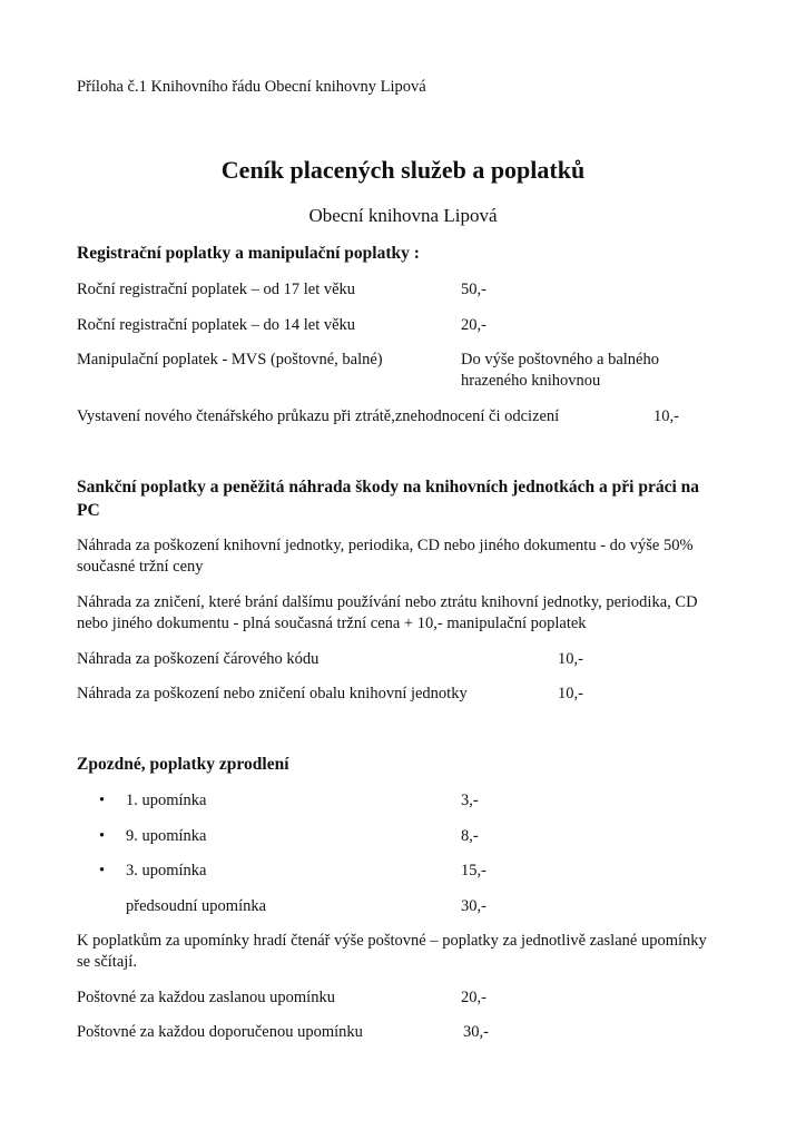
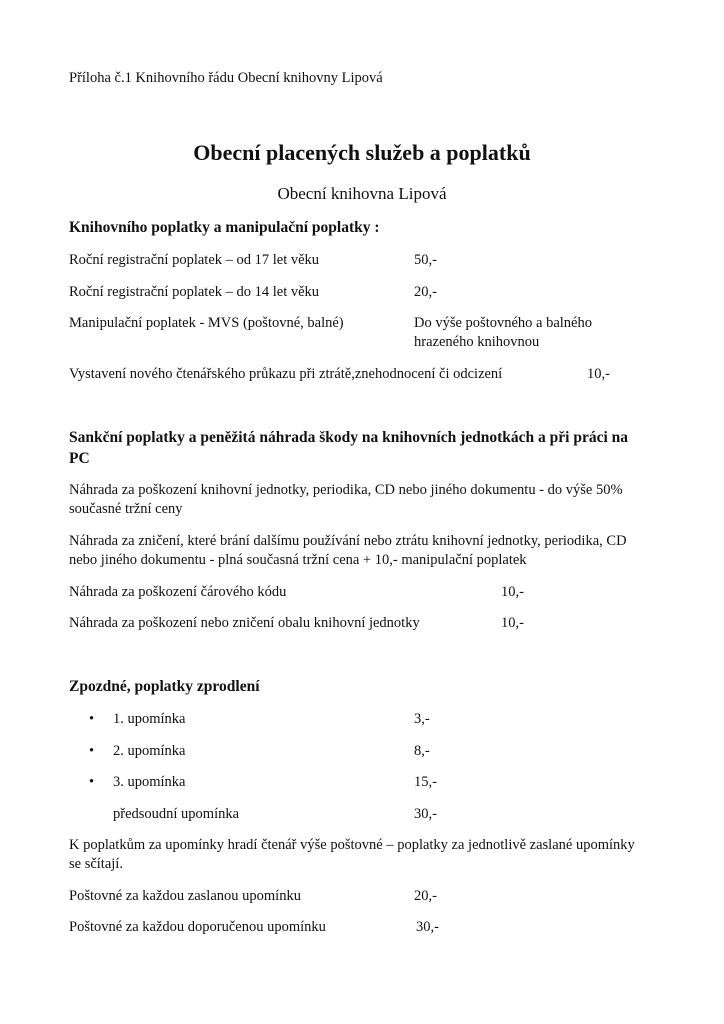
  Příloha č.1 Knihovního řádu Obecní knihovny Lipová
- Ceník placených služeb a poplatků
+ Obecní placených služeb a poplatků
  Obecní knihovna Lipová
- Registrační poplatky a manipulační poplatky :
+ Knihovního poplatky a manipulační poplatky :
  Roční registrační poplatek – od 17 let věku
  50,-
  Roční registrační poplatek – do 14 let věku
  20,-
  Manipulační poplatek - MVS (poštovné, balné)
  Do výše poštovného a balného
  hrazeného knihovnou
  Vystavení nového čtenářského průkazu při ztrátě,znehodnocení či odcizení
  10,-
  Sankční poplatky a peněžitá náhrada škody na knihovních jednotkách a při práci na
  PC
  Náhrada za poškození knihovní jednotky, periodika, CD nebo jiného dokumentu - do výše 50%
  současné tržní ceny
  Náhrada za zničení, které brání dalšímu používání nebo ztrátu knihovní jednotky, periodika, CD
  nebo jiného dokumentu - plná současná tržní cena + 10,- manipulační poplatek
  Náhrada za poškození čárového kódu
  10,-
  Náhrada za poškození nebo zničení obalu knihovní jednotky
  10,-
  Zpozdné, poplatky zprodlení
  •
  1. upomínka
  3,-
  •
- 9. upomínka
+ 2. upomínka
  8,-
  •
  3. upomínka
  15,-
  předsoudní upomínka
  30,-
  K poplatkům za upomínky hradí čtenář výše poštovné – poplatky za jednotlivě zaslané upomínky
  se sčítají.
  Poštovné za každou zaslanou upomínku
  20,-
  Poštovné za každou doporučenou upomínku
  30,-
